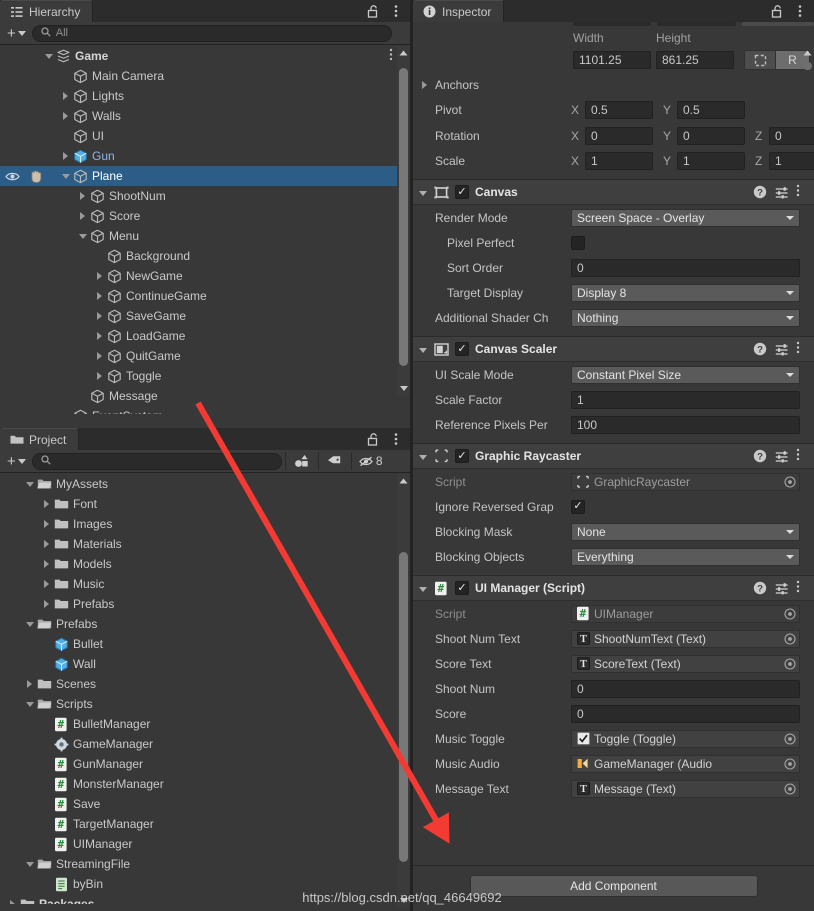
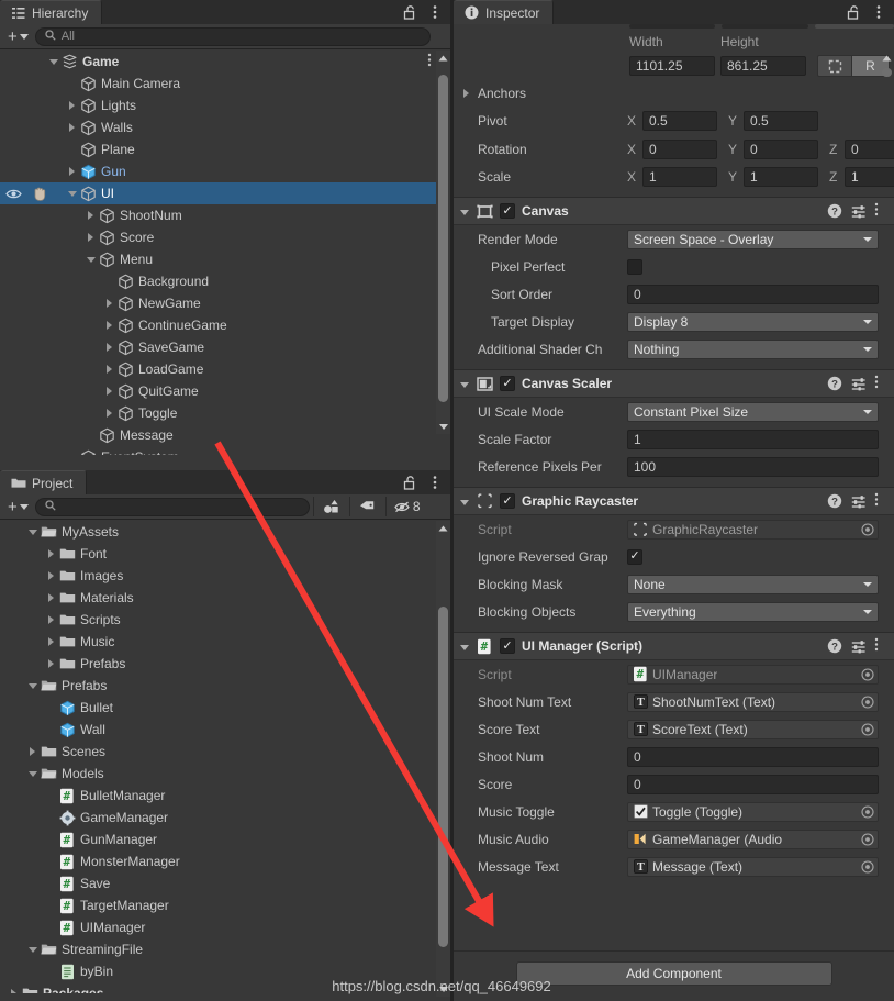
  Hierarchy
  +
  All
  Game
  Main Camera
  Lights
  Walls
- UI
+ Plane
  Gun
- Plane
+ UI
  ShootNum
  Score
  Menu
  Background
  NewGame
  ContinueGame
  SaveGame
  LoadGame
  QuitGame
  Toggle
  Message
  Project
  +
  8
  MyAssets
  Font
  Images
  Materials
- Models
+ Scripts
  Music
  Prefabs
  Prefabs
  Bullet
  Wall
  Scenes
- Scripts
+ Models
  #
  BulletManager
  GameManager
  #
  GunManager
  #
  MonsterManager
  #
  Save
  #
  TargetManager
  #
  UIManager
  StreamingFile
  byBin
  Inspector
  Width
  Height
  1101.25
  861.25
  R
  Anchors
  Pivot
  X
  0.5
  Y
  0.5
  Rotation
  X
  0
  Y
  0
  Z
  0
  Scale
  X
  1
  Y
  1
  Z
  1
  ✓
  Canvas
  ?
  Render Mode
  Screen Space - Overlay
  Pixel Perfect
  Sort Order
  0
  Target Display
  Display 8
  Additional Shader Ch
  Nothing
  ✓
  Canvas Scaler
  ?
  UI Scale Mode
  Constant Pixel Size
  Scale Factor
  1
  Reference Pixels Per
  100
  ✓
  Graphic Raycaster
  ?
  Script
  GraphicRaycaster
  Ignore Reversed Grap
  ✓
  Blocking Mask
  None
  Blocking Objects
  Everything
  #
  ✓
  UI Manager (Script)
  ?
  Script
  #
  UIManager
  Shoot Num Text
  T
  ShootNumText (Text)
  Score Text
  T
  ScoreText (Text)
  Shoot Num
  0
  Score
  0
  Music Toggle
  Toggle (Toggle)
  Music Audio
  GameManager (Audio
  Message Text
  T
  Message (Text)
  Add Component
  https://blog.csdn.net/qq_46649692
